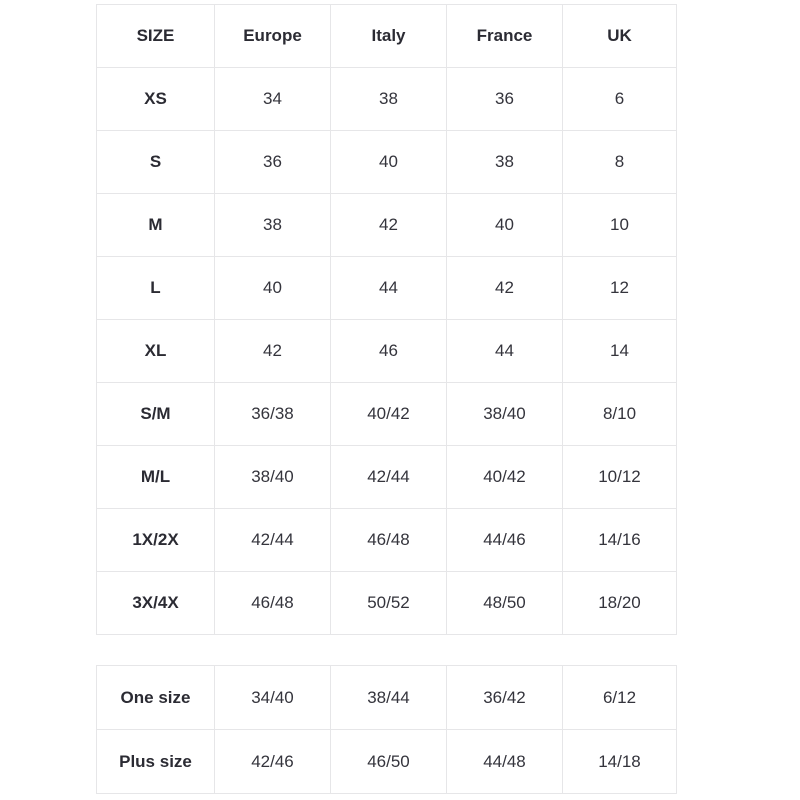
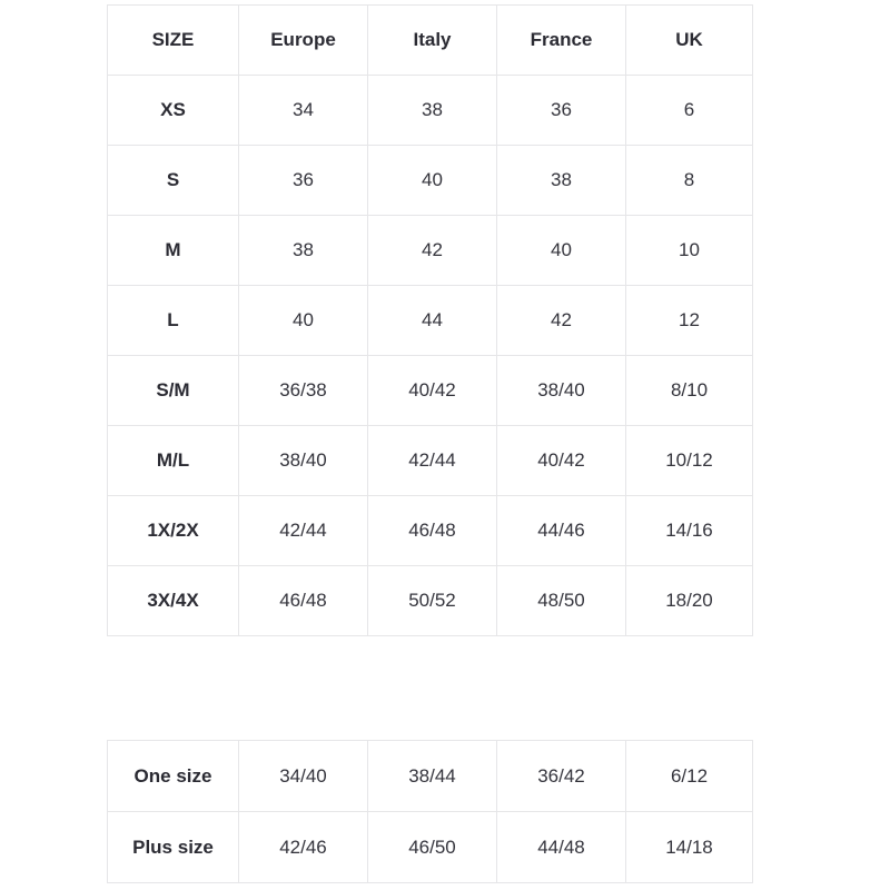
  SIZE	Europe	Italy	France	UK
  XS	34	38	36	6
  S	36	40	38	8
  M	38	42	40	10
  L	40	44	42	12
- XL	42	46	44	14
  S/M	36/38	40/42	38/40	8/10
  M/L	38/40	42/44	40/42	10/12
  1X/2X	42/44	46/48	44/46	14/16
  3X/4X	46/48	50/52	48/50	18/20
  One size	34/40	38/44	36/42	6/12
  Plus size	42/46	46/50	44/48	14/18
